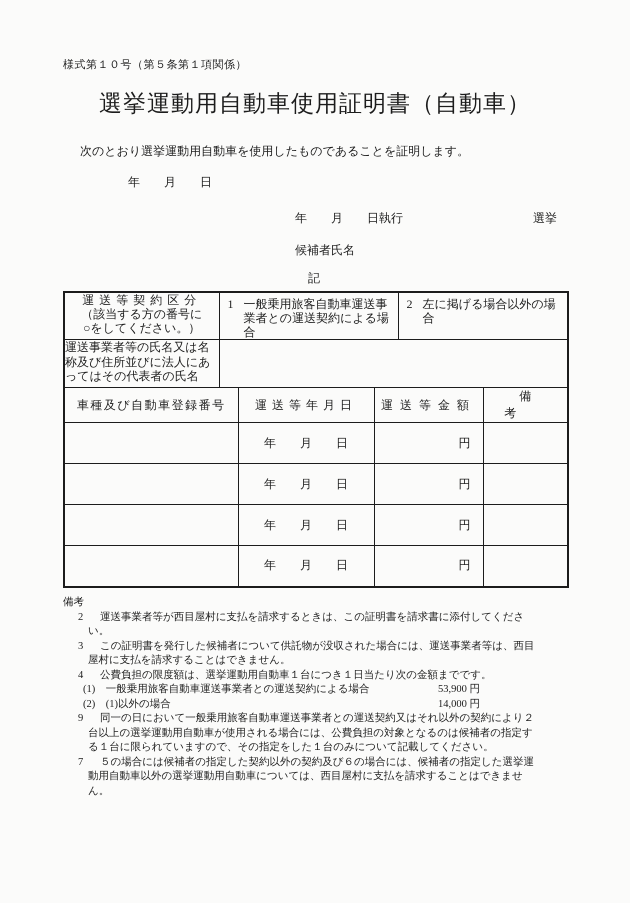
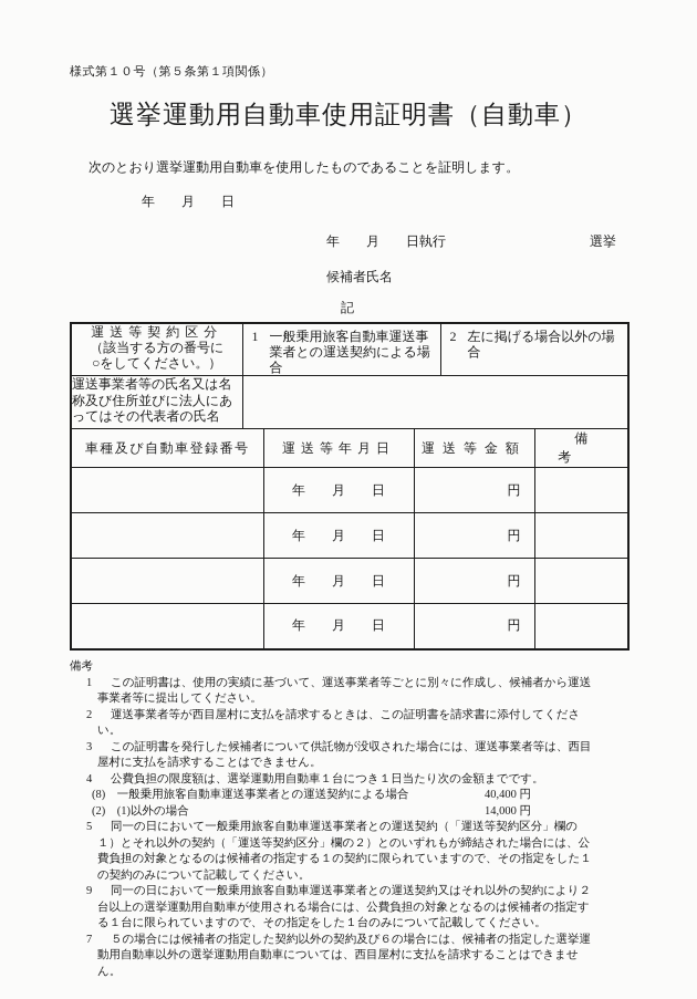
  様式第１０号（第５条第１項関係）
  選挙運動用自動車使用証明書（自動車）
  次のとおり選挙運動用自動車を使用したものであることを証明します。
  年 月 日
  年 月 日執行
  選挙
  候補者氏名
  記
  運送等契約区分 （該当する方の番号に ○をしてください。）	1 一般乗用旅客自動車運送事業者との運送契約による場合	2 左に掲げる場合以外の場合
  運送事業者等の氏名又は名称及び住所並びに法人にあってはその代表者の氏名
  車種及び自動車登録番号	運送等年月日	運送等金額	備考
  	年 月 日	円
  	年 月 日	円
  	年 月 日	円
  	年 月 日	円
  備考
+ 1
+ この証明書は、使用の実績に基づいて、運送事業者等ごとに別々に作成し、候補者から運送事業者等に提出してください。
  2
  運送事業者等が西目屋村に支払を請求するときは、この証明書を請求書に添付してください。
  3
  この証明書を発行した候補者について供託物が没収された場合には、運送事業者等は、西目屋村に支払を請求することはできません。
  4
  公費負担の限度額は、選挙運動用自動車１台につき１日当たり次の金額までです。
- (1) 一般乗用旅客自動車運送事業者との運送契約による場合
+ (8) 一般乗用旅客自動車運送事業者との運送契約による場合
- 53,900 円
+ 40,400 円
  (2) (1)以外の場合
  14,000 円
+ 5
+ 同一の日において一般乗用旅客自動車運送事業者との運送契約（「運送等契約区分」欄の１）とそれ以外の契約（「運送等契約区分」欄の２）とのいずれもが締結された場合には、公費負担の対象となるのは候補者の指定する１の契約に限られていますので、その指定をした１の契約のみについて記載してください。
  9
  同一の日において一般乗用旅客自動車運送事業者との運送契約又はそれ以外の契約により２台以上の選挙運動用自動車が使用される場合には、公費負担の対象となるのは候補者の指定する１台に限られていますので、その指定をした１台のみについて記載してください。
  7
  ５の場合には候補者の指定した契約以外の契約及び６の場合には、候補者の指定した選挙運動用自動車以外の選挙運動用自動車については、西目屋村に支払を請求することはできません。
